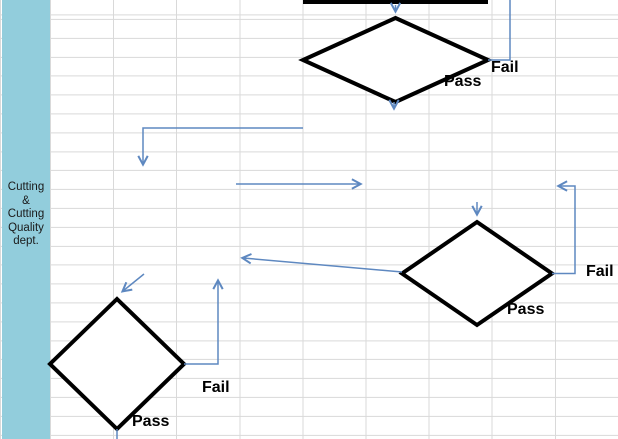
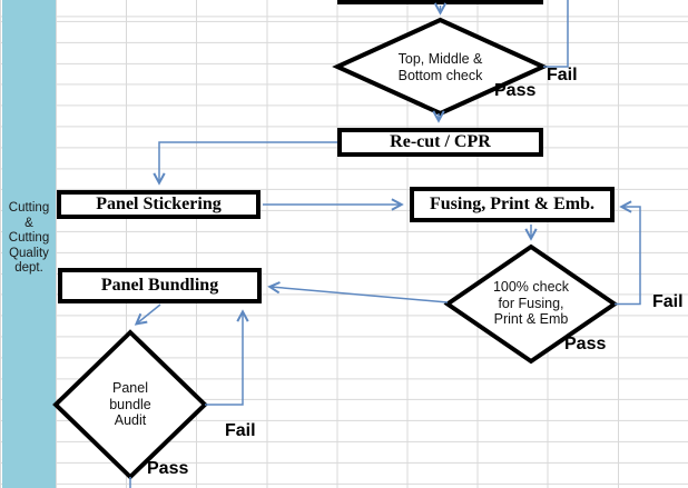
  Cutting
  &
  Cutting
  Quality
  dept.
+ Re-cut / CPR
+ Panel Stickering
+ Fusing, Print & Emb.
+ Panel Bundling
+ Top, Middle &
+ Bottom check
+ 100% check
+ for Fusing,
+ Print & Emb
+ Panel
+ bundle
+ Audit
  Fail
  Pass
  Fail
  Pass
  Fail
  Pass
